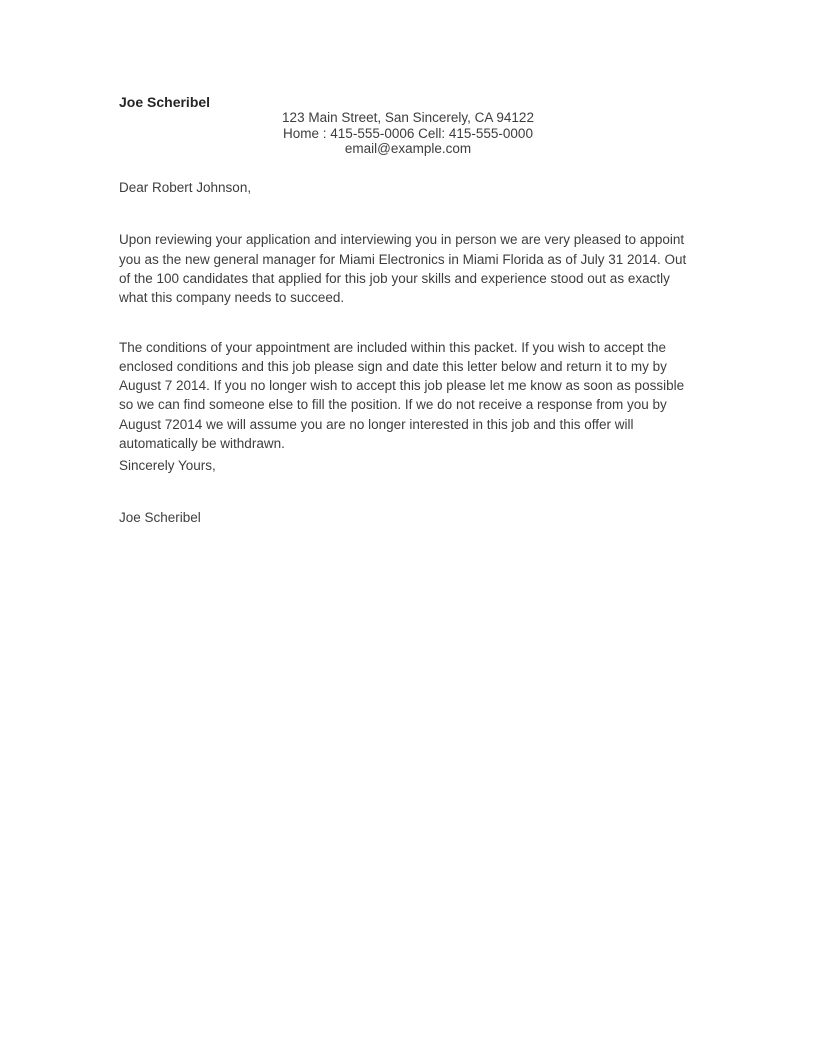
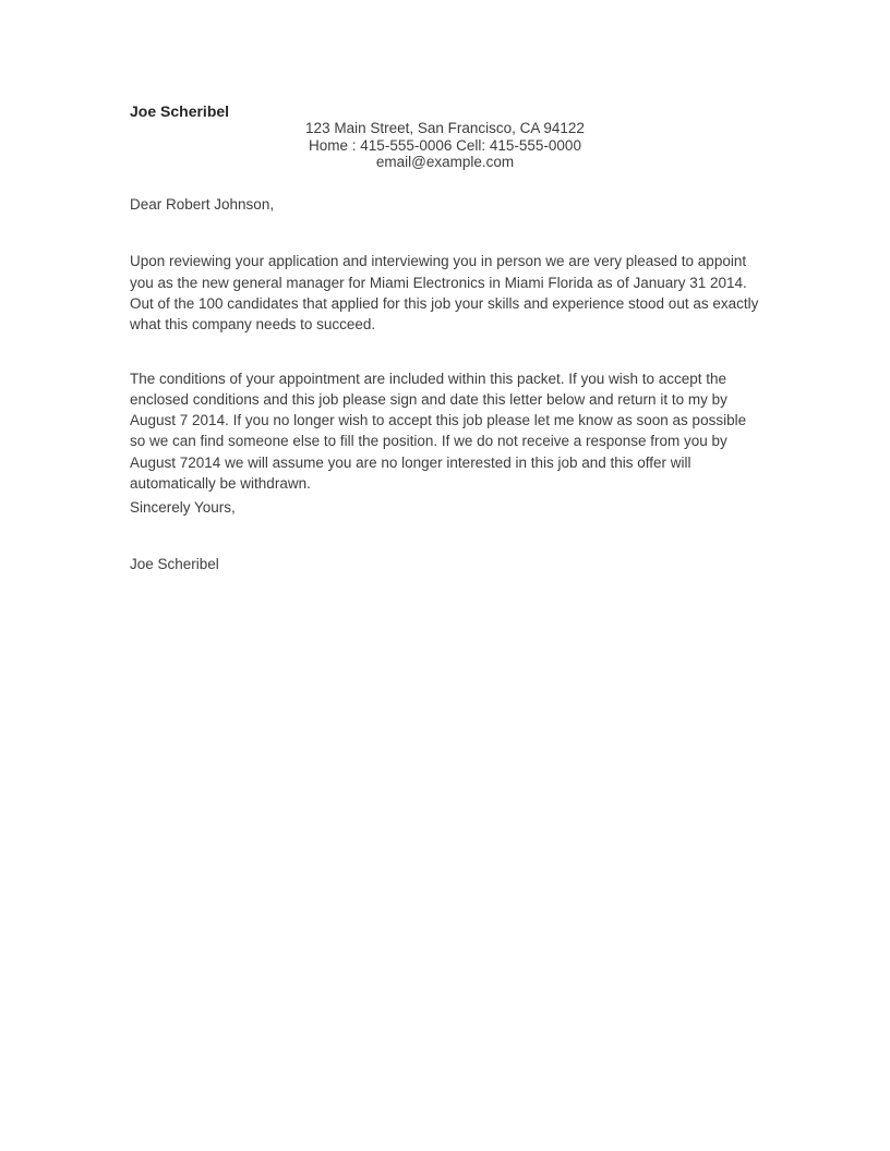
  Joe Scheribel
- 123 Main Street, San Sincerely, CA 94122
+ 123 Main Street, San Francisco, CA 94122
  Home : 415-555-0006 Cell: 415-555-0000
  email@example.com
  Dear Robert Johnson,
- Upon reviewing your application and interviewing you in person we are very pleased to appoint you as the new general manager for Miami Electronics in Miami Florida as of July 31 2014. Out of the 100 candidates that applied for this job your skills and experience stood out as exactly what this company needs to succeed.
+ Upon reviewing your application and interviewing you in person we are very pleased to appoint you as the new general manager for Miami Electronics in Miami Florida as of January 31 2014. Out of the 100 candidates that applied for this job your skills and experience stood out as exactly what this company needs to succeed.
  The conditions of your appointment are included within this packet. If you wish to accept the enclosed conditions and this job please sign and date this letter below and return it to my by August 7 2014. If you no longer wish to accept this job please let me know as soon as possible so we can find someone else to fill the position. If we do not receive a response from you by August 72014 we will assume you are no longer interested in this job and this offer will automatically be withdrawn.
  Sincerely Yours,
  Joe Scheribel
